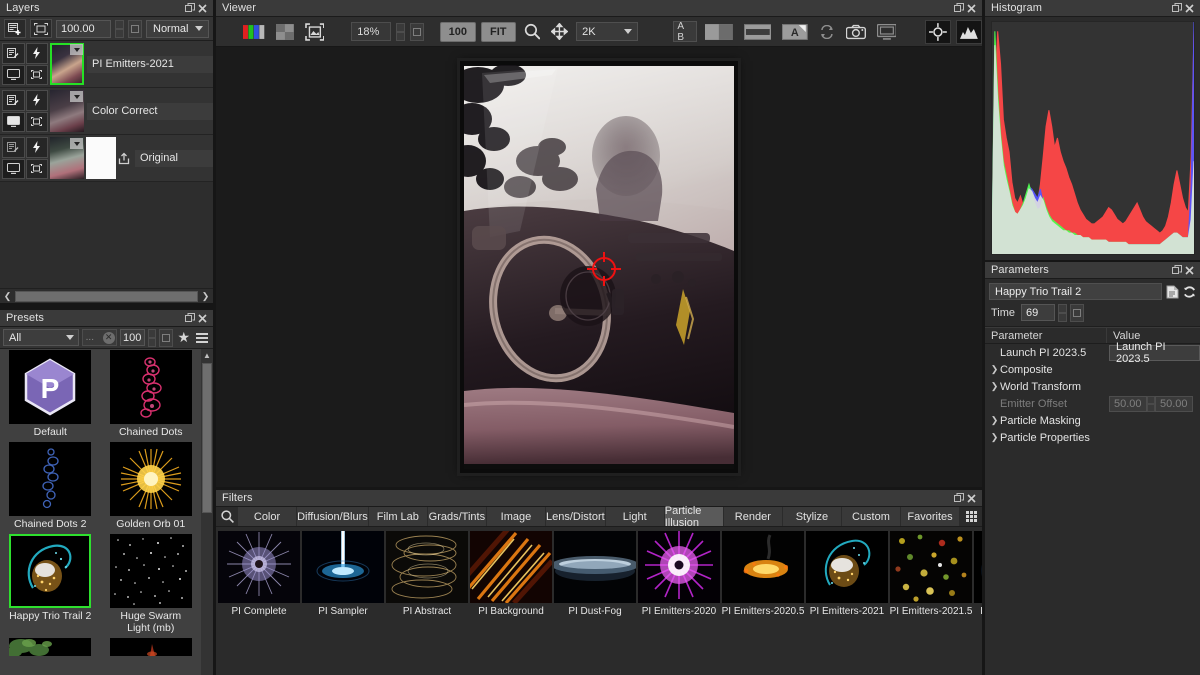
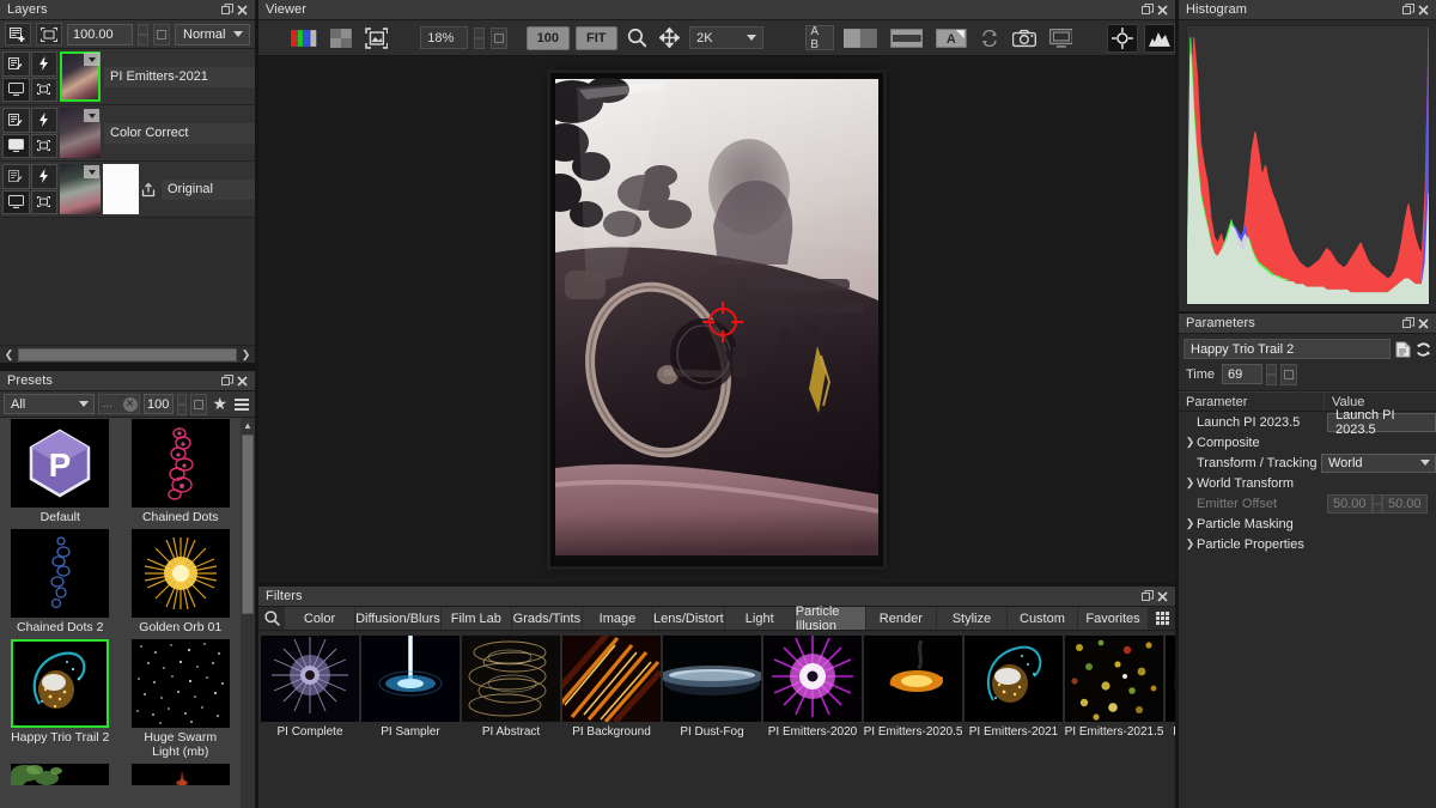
  Layers
  100.00
  Normal
  PI Emitters-2021
  Color Correct
  Original
  ❮
  ❯
  Presets
  All
  ...
  ✕
  100
  ★
  P
  Default
  Chained Dots
  Chained Dots 2
  Golden Orb 01
  Happy Trio Trail 2
  Huge Swarm Light (mb)
  ▲
  Viewer
  18%
  100
  FIT
  2K
  A B
  A
  Filters
  Color
  Diffusion/Blurs
  Film Lab
  Grads/Tints
  Image
  Lens/Distort
  Light
  Particle Illusion
  Render
  Stylize
  Custom
  Favorites
  PI Complete
  PI Sampler
  PI Abstract
  PI Background
  PI Dust-Fog
  PI Emitters-2020
  PI Emitters-2020.5
  PI Emitters-2021
  PI Emitters-2021.5
  Histogram
  Parameters
  Happy Trio Trail 2
  Time
  69
  Parameter
  Value
  Launch PI 2023.5
  Launch PI 2023.5
  ❯
  Composite
+ Transform / Tracking
+ World
  ❯
  World Transform
  Emitter Offset
  50.00
  50.00
  ❯
  Particle Masking
  ❯
  Particle Properties
